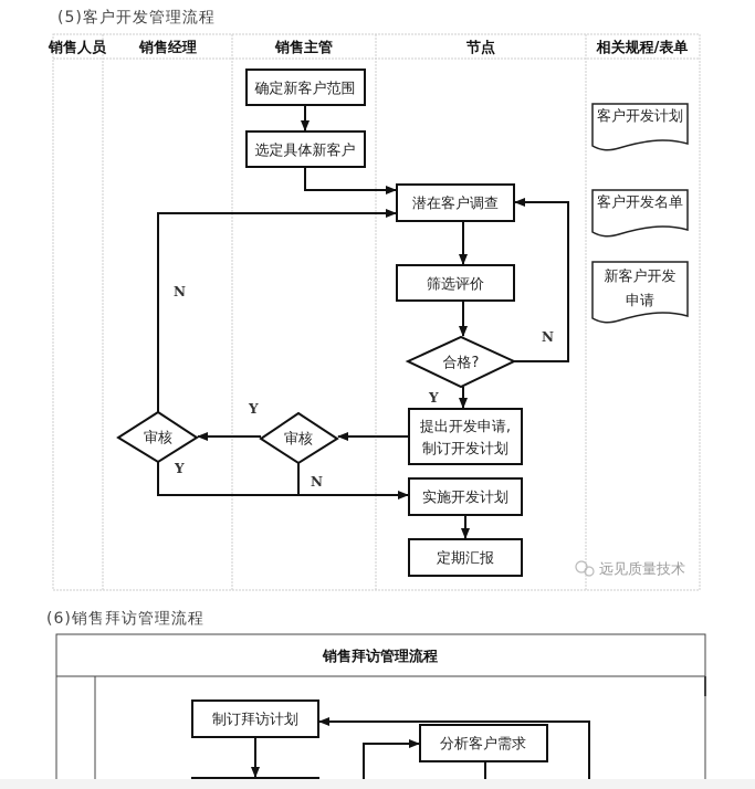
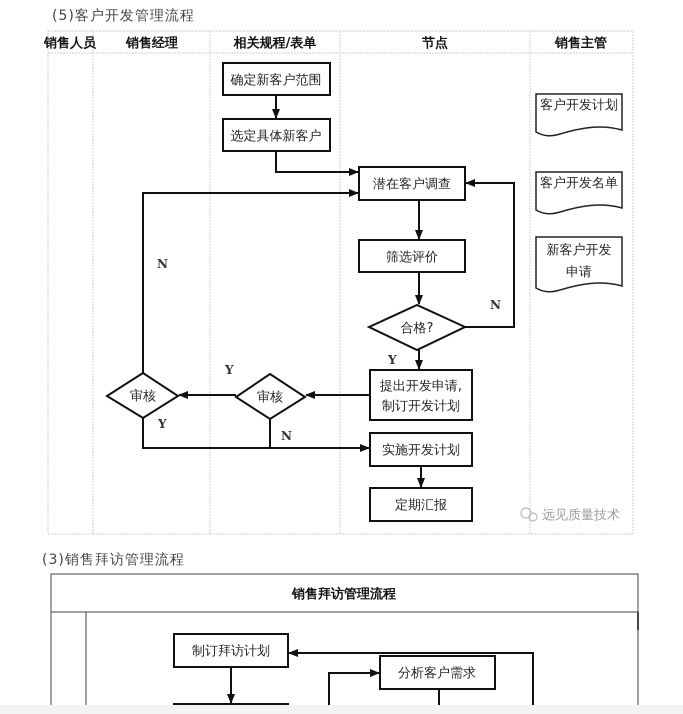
  (5)客户开发管理流程
- (6)销售拜访管理流程
+ (3)销售拜访管理流程
  销售人员
  销售经理
- 销售主管
+ 相关规程/表单
  节点
- 相关规程/表单
+ 销售主管
  确定新客户范围
  选定具体新客户
  潜在客户调查
  筛选评价
  合格?
  提出开发申请,
  制订开发计划
  审核
  审核
  实施开发计划
  定期汇报
  N
  N
  Y
  Y
  Y
  N
  客户开发计划
  客户开发名单
  新客户开发
  申请
  远见质量技术
  销售拜访管理流程
  制订拜访计划
  分析客户需求
